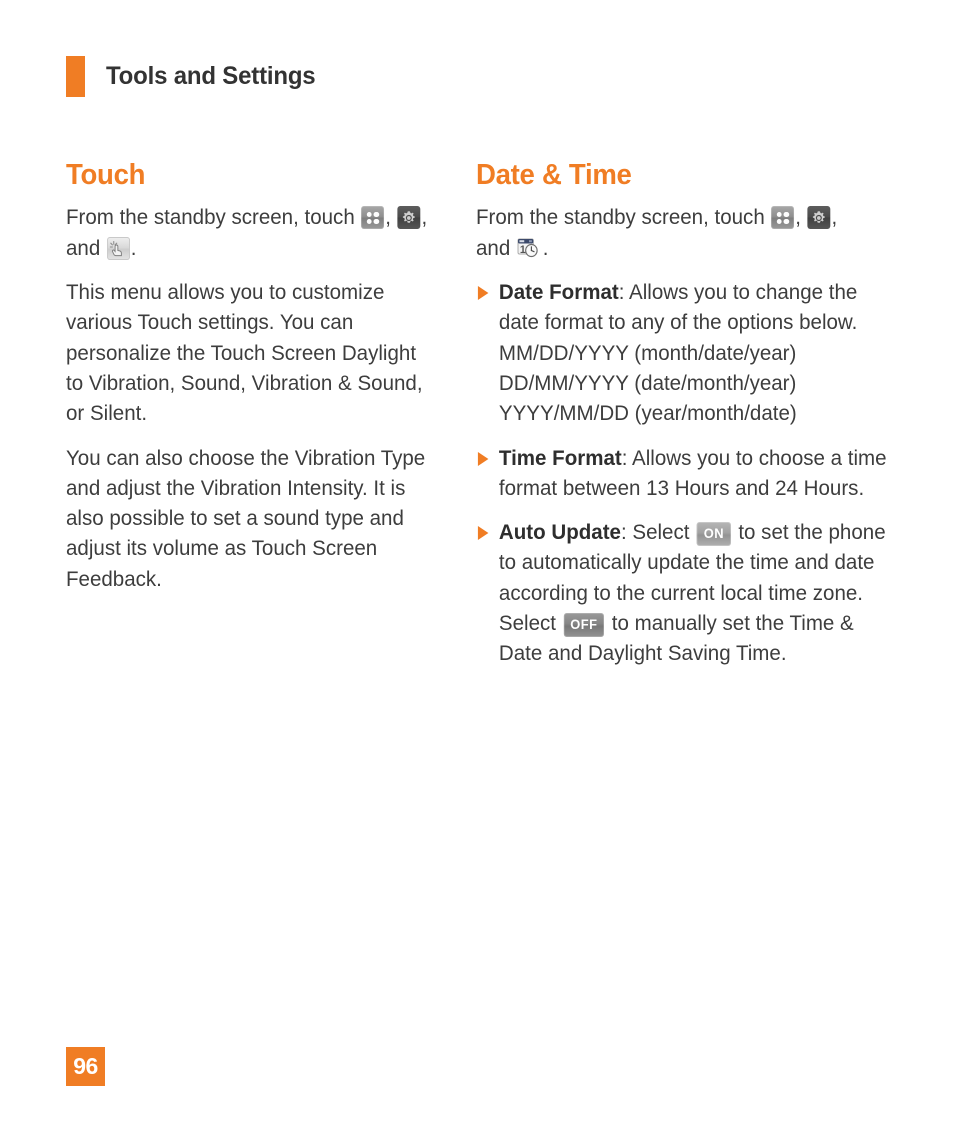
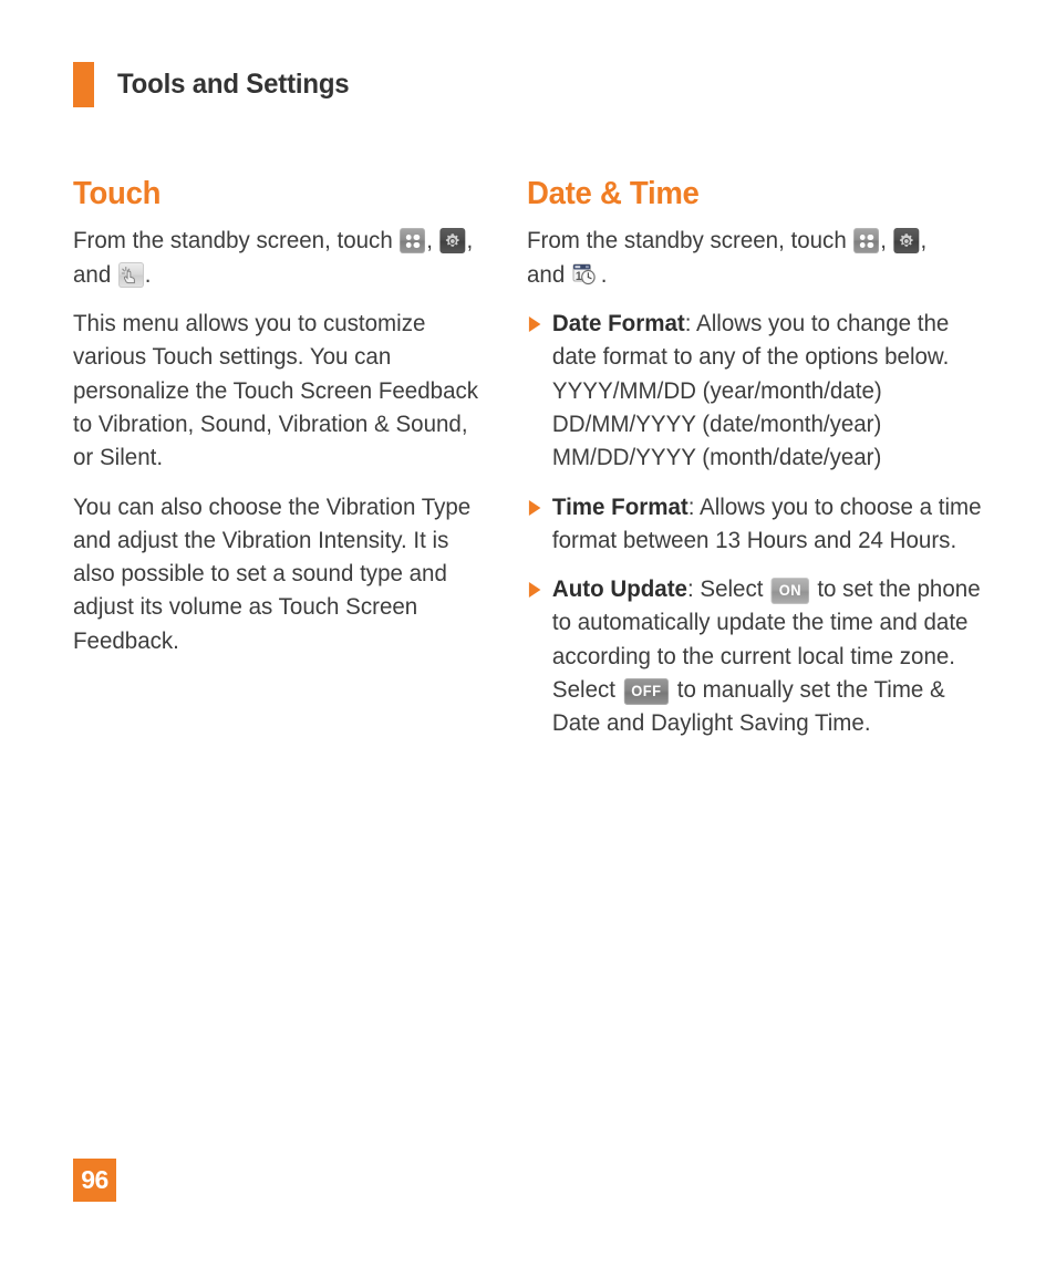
  Tools and Settings
  Touch
  From the standby screen, touch , , and .
- This menu allows you to customize various Touch settings. You can personalize the Touch Screen Daylight to Vibration, Sound, Vibration & Sound, or Silent.
+ This menu allows you to customize various Touch settings. You can personalize the Touch Screen Feedback to Vibration, Sound, Vibration & Sound, or Silent.
  You can also choose the Vibration Type and adjust the Vibration Intensity. It is also possible to set a sound type and adjust its volume as Touch Screen Feedback.
  Date & Time
  From the standby screen, touch , , and
  .
  Date Format: Allows you to change the date format to any of the options below.
- MM/DD/YYYY (month/date/year)
+ YYYY/MM/DD (year/month/date)
  DD/MM/YYYY (date/month/year)
- YYYY/MM/DD (year/month/date)
+ MM/DD/YYYY (month/date/year)
  Time Format: Allows you to choose a time format between 13 Hours and 24 Hours.
  Auto Update: Select ON to set the phone to automatically update the time and date according to the current local time zone. Select OFF to manually set the Time & Date and Daylight Saving Time.
  96
